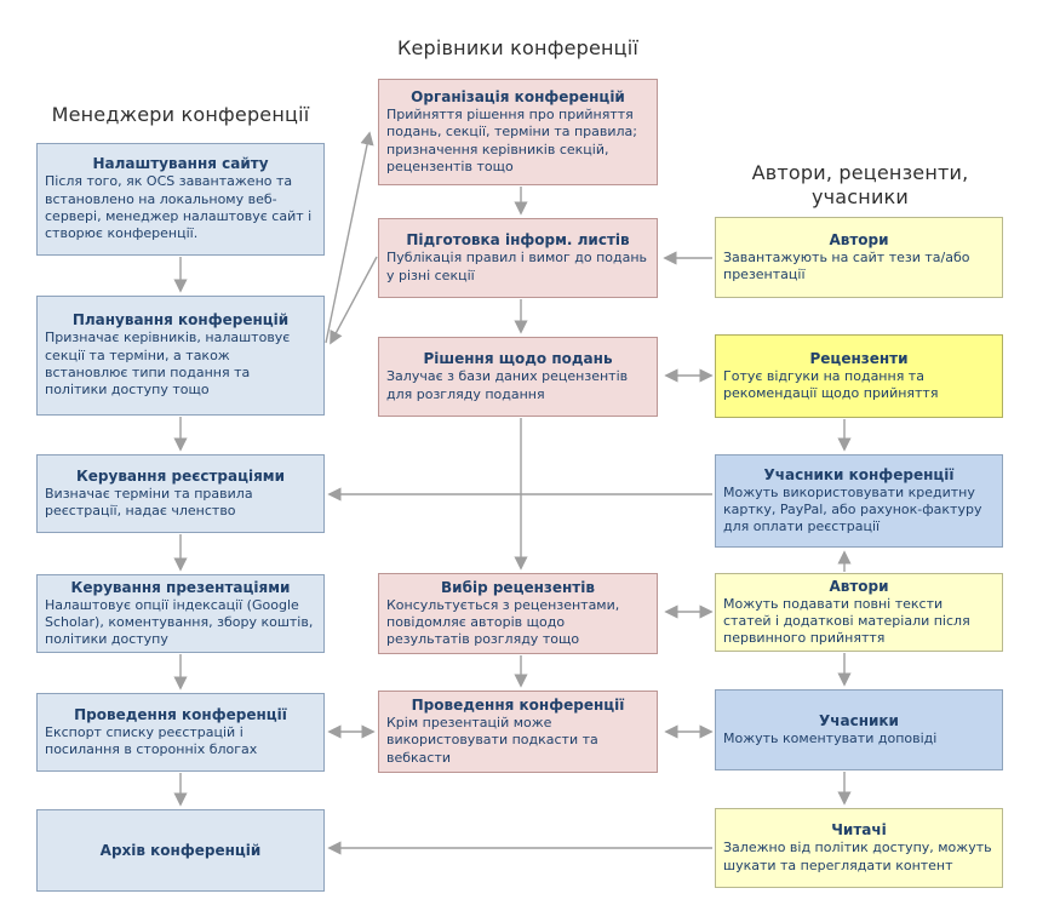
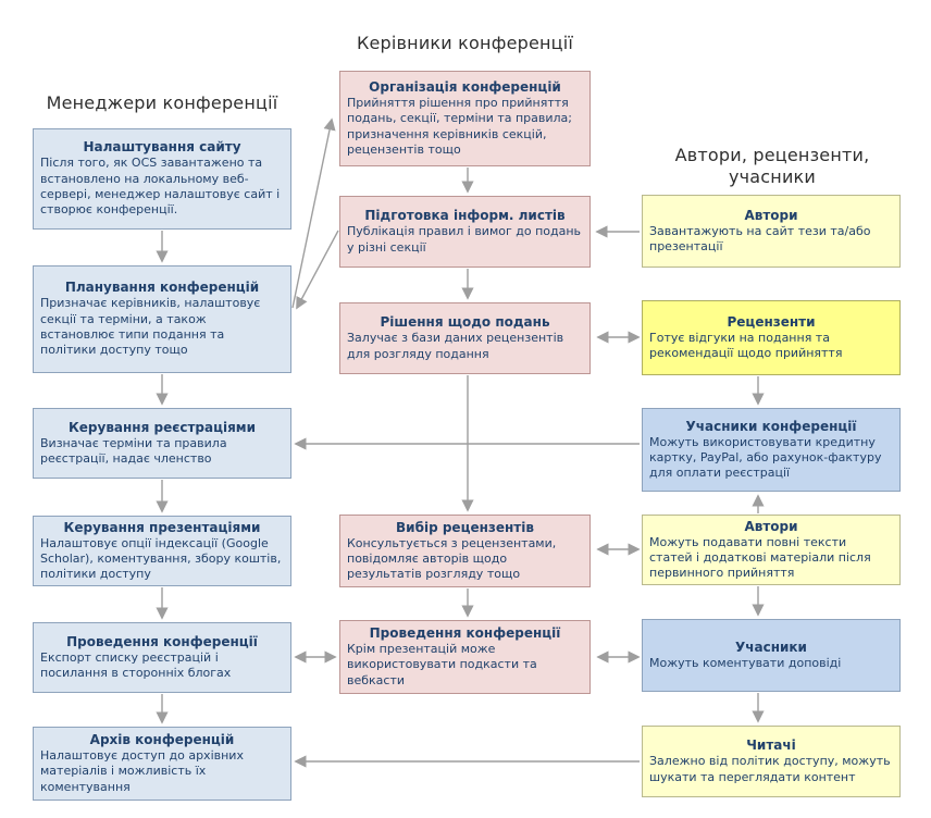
  Керівники конференції
  Менеджери конференції
  Автори, рецензенти, учасники
  Налаштування сайту
  Після того, як OCS завантажено та встановлено на локальному веб-сервері, менеджер налаштовує сайт і створює конференції.
  Планування конференцій
  Призначає керівників, налаштовує секції та терміни, а також встановлює типи подання та політики доступу тощо
  Керування реєстраціями
  Визначає терміни та правила реєстрації, надає членство
  Керування презентаціями
  Налаштовує опції індексації (Google Scholar), коментування, збору коштів, політики доступу
  Проведення конференції
  Експорт списку реєстрацій і посилання в сторонніх блогах
  Архів конференцій
+ Налаштовує доступ до архівних матеріалів і можливість їх коментування
  Організація конференцій
  Прийняття рішення про прийняття подань, секції, терміни та правила; призначення керівників секцій, рецензентів тощо
  Підготовка інформ. листів
  Публікація правил і вимог до подань у різні секції
  Рішення щодо подань
  Залучає з бази даних рецензентів для розгляду подання
  Вибір рецензентів
  Консультується з рецензентами, повідомляє авторів щодо результатів розгляду тощо
  Проведення конференції
  Крім презентацій може використовувати подкасти та вебкасти
  Автори
  Завантажують на сайт тези та/або презентації
  Рецензенти
  Готує відгуки на подання та рекомендації щодо прийняття
  Учасники конференції
  Можуть використовувати кредитну картку, PayPal, або рахунок-фактуру для оплати реєстрації
  Автори
  Можуть подавати повні тексти статей і додаткові матеріали після первинного прийняття
  Учасники
  Можуть коментувати доповіді
  Читачі
  Залежно від політик доступу, можуть шукати та переглядати контент
